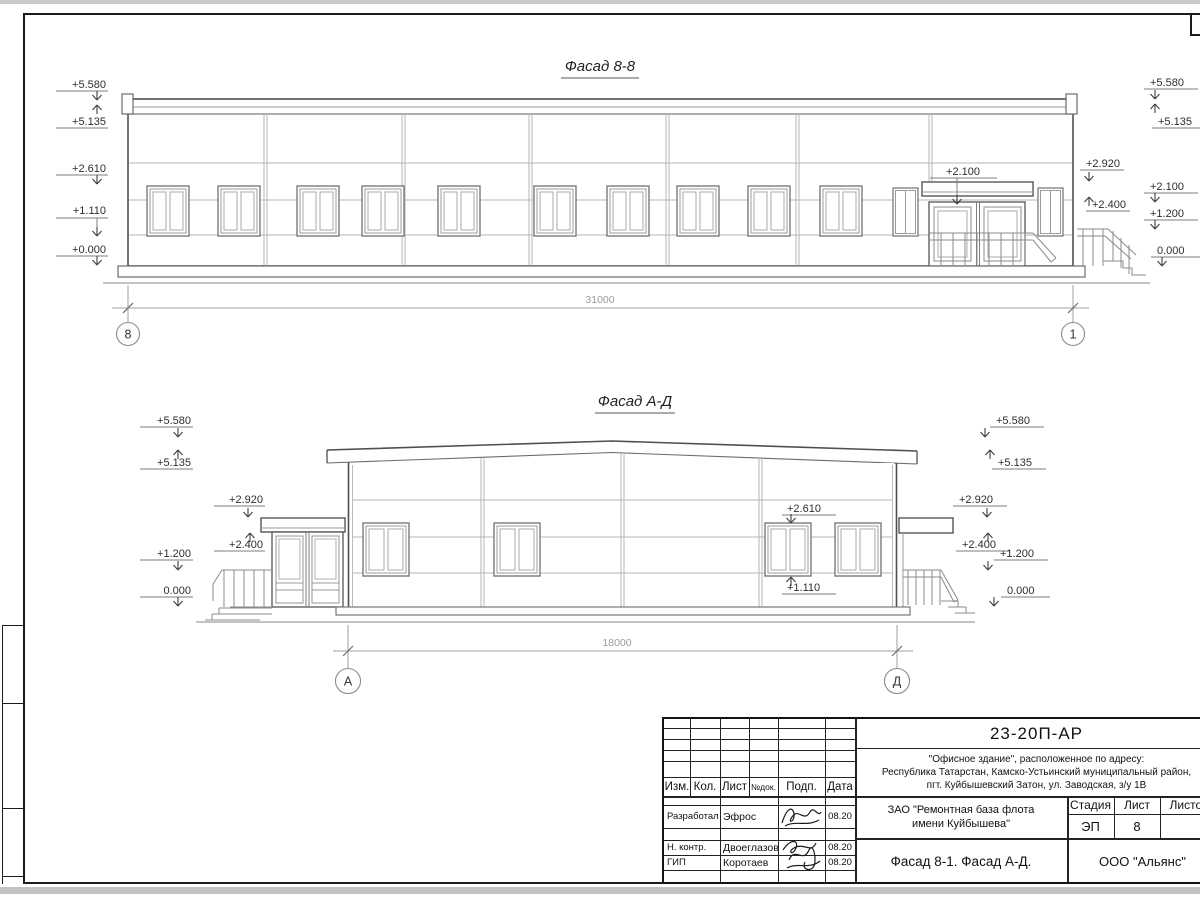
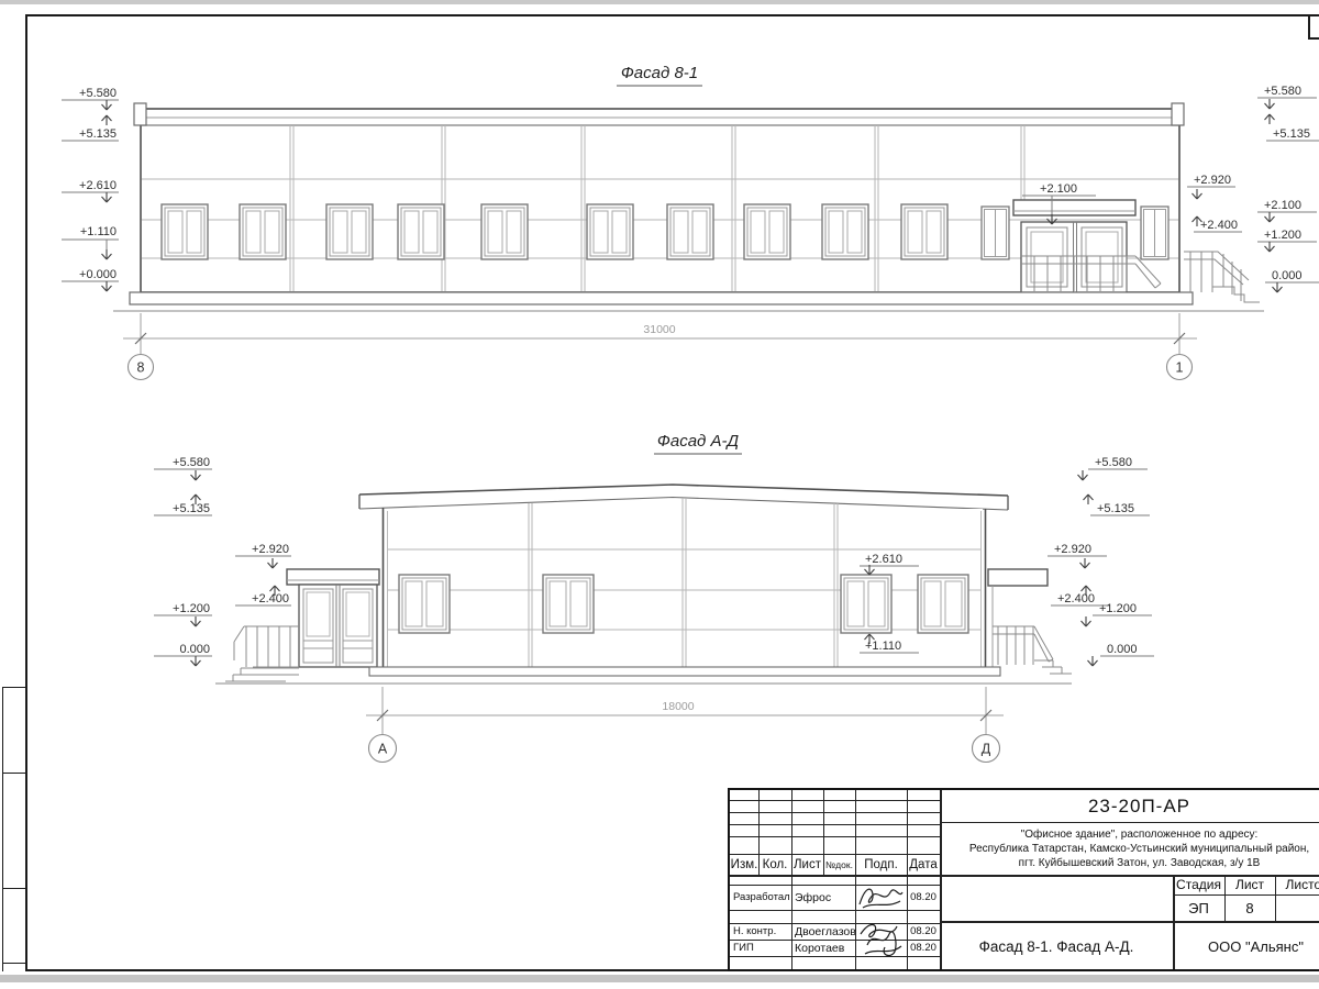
- Фасад 8-8
+ Фасад 8-1
  +5.580
  +5.135
  +2.610
  +1.110
  +0.000
  +5.580
  +5.135
  +2.920
  +2.400
  +2.100
  +1.200
  0.000
  +2.100
  31000
  8
  1
  Фасад А-Д
  +2.610
  +1.110
  +5.580
  +5.135
  +2.920
  +2.400
  +1.200
  0.000
  +5.580
  +5.135
  +2.920
  +2.400
  +1.200
  0.000
  18000
  А
  Д
  Изм.
  Кол.
  Лист
  №док.
  Подп.
  Дата
  Разработал
  Эфрос
  08.20
  Н. контр.
  Двоеглазов
  08.20
  ГИП
  Коротаев
  08.20
  23-20П-АР
  "Офисное здание", расположенное по адресу:
  Республика Татарстан, Камско-Устьинский муниципальный район,
  пгт. Куйбышевский Затон, ул. Заводская, з/у 1В
- ЗАО "Ремонтная база флота
- имени Куйбышева"
  Стадия
  Лист
  Листо
  ЭП
  8
  Фасад 8-1. Фасад А-Д.
  ООО "Альянс"
